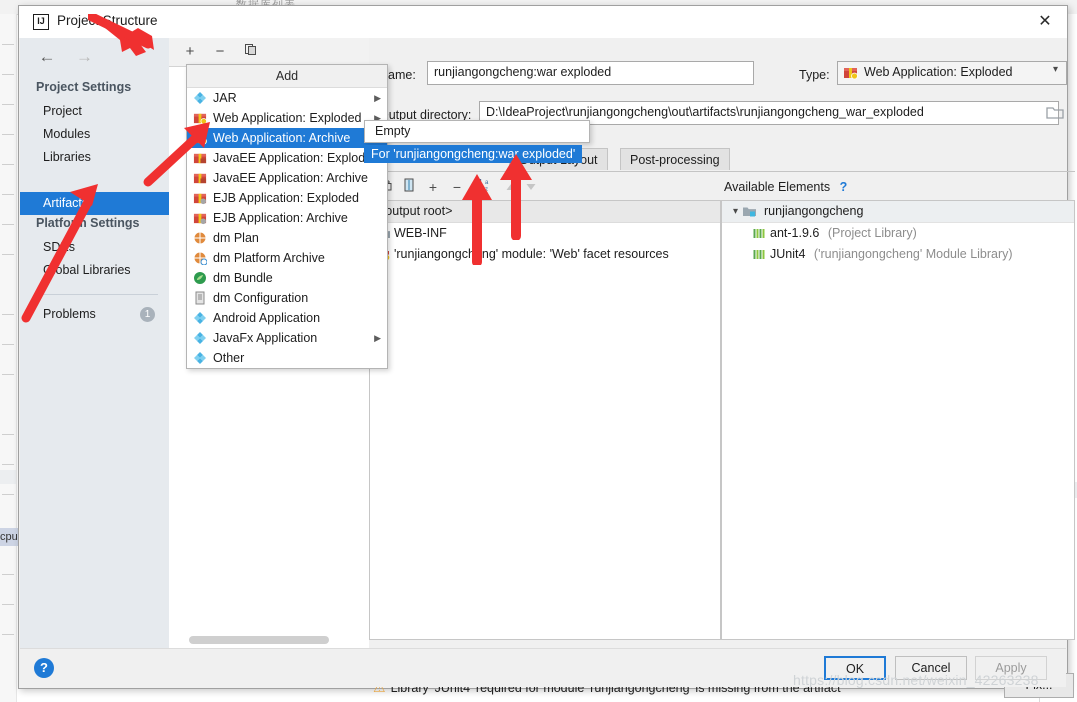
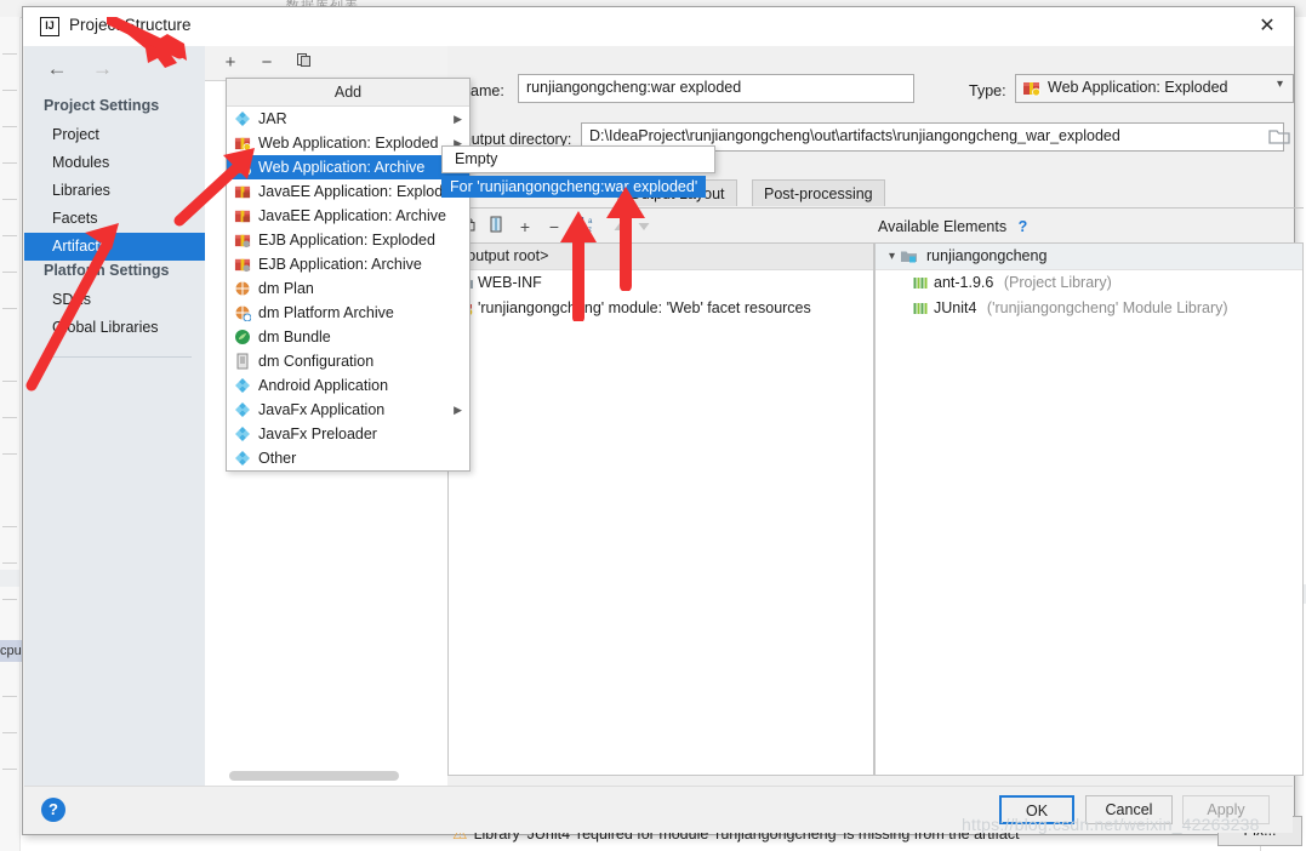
  cpu
  IJ
  Projetructure
  ✕
  ← →
  Project Settings
  Project
  Modules
  Libraries
+ Facets
  Artifact
  Platfo Settings
  SDs
  obal Libraries
- Problems
- 1
  +
  −
  ame:
  runjiangongcheng:war exploded
  Type:
  Web Application: Exploded
  ▾
  utput directory:
  D:\IdeaProject\runjiangongcheng\out\artifacts\runjiangongcheng_war_exploded
  Post-processing
  +
  −
  Available Elements ?
  output root>
  WEB-INF
  'runjiangongchng' module: 'Web' facet resources
  ▾
  runjiangongcheng
  ant-1.9.6 (Project Library)
  JUnit4 ('runjiangongcheng' Module Library)
  ⚠ Library 'JUnit4' required for module 'runjiangongcheng' is missing from the artifact
  Add
  JAR
  ▶
  Web Application: Exploded
  ▶
  Web Application: Archive
  JavaEE Application: Explod
  JavaEE Application: Archive
  EJB Application: Exploded
  EJB Application: Archive
  dm Plan
  dm Platform Archive
  dm Bundle
  dm Configuration
  Android Application
  JavaFx Application
  ▶
+ JavaFx Preloader
  Other
  ?
  OK
  Cancel
  Apply
  Empty
  For 'runjiangongcheng:war exploded'
  https://blog.csdn.net/weixin_42263238
